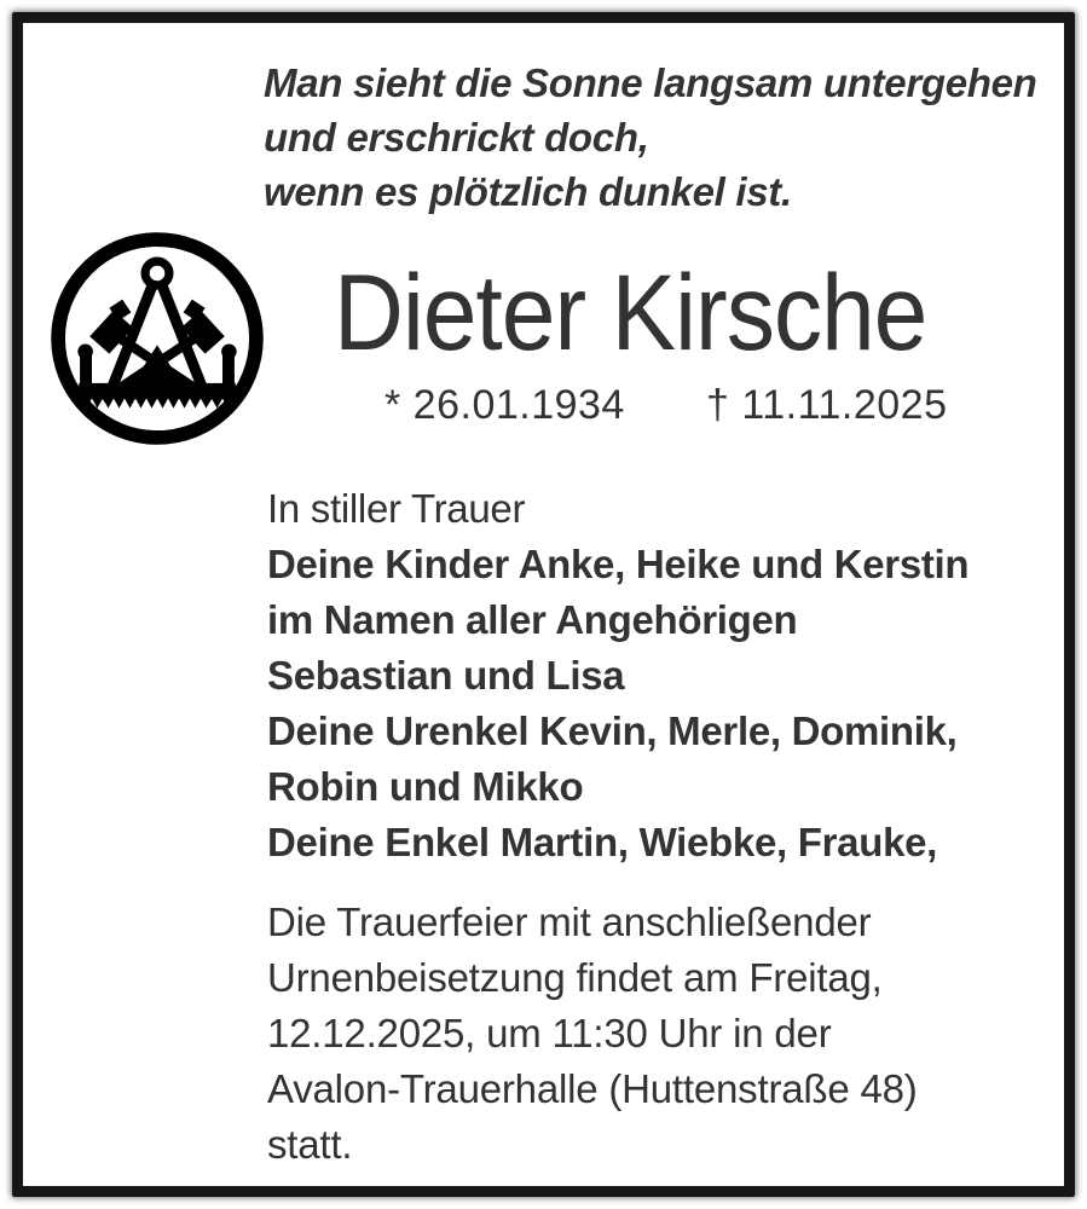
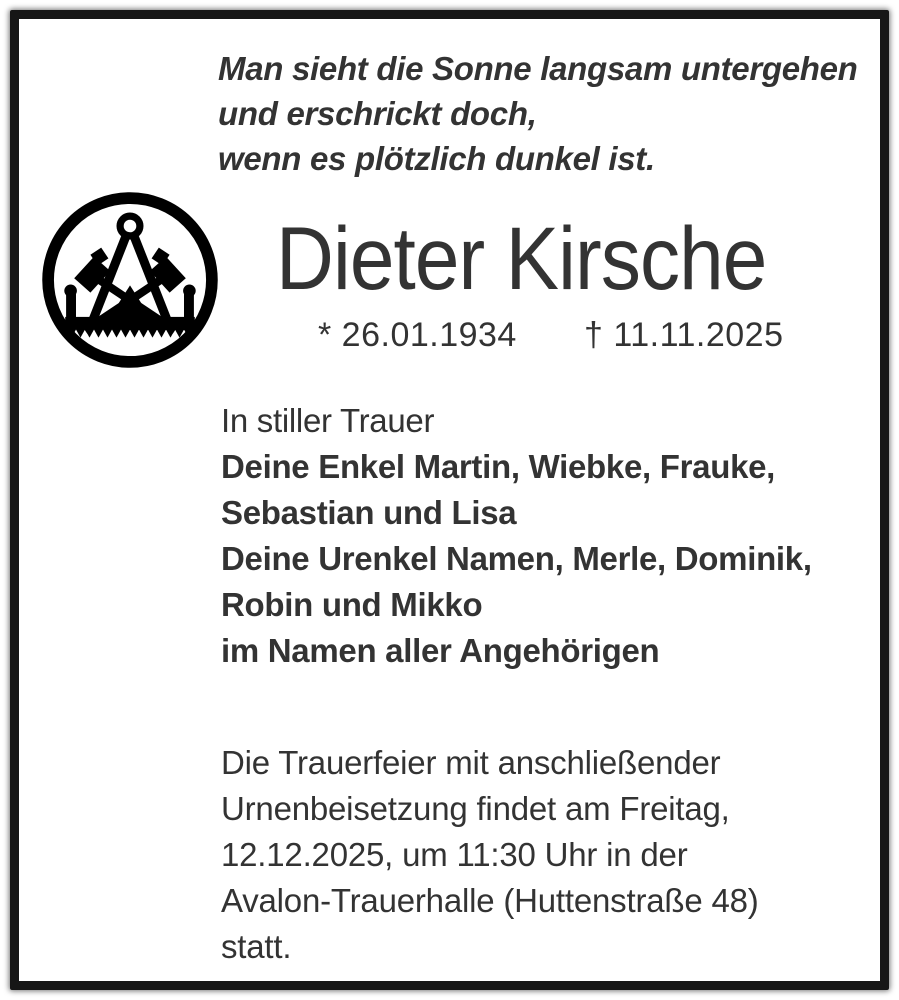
  Man sieht die Sonne langsam untergehen
  und erschrickt doch,
  wenn es plötzlich dunkel ist.
  Dieter Kirsche
  * 26.01.1934
  † 11.11.2025
  In stiller Trauer
- Deine Kinder Anke, Heike und Kerstin
- im Namen aller Angehörigen
+ Deine Enkel Martin, Wiebke, Frauke,
  Sebastian und Lisa
- Deine Urenkel Kevin, Merle, Dominik,
+ Deine Urenkel Namen, Merle, Dominik,
  Robin und Mikko
- Deine Enkel Martin, Wiebke, Frauke,
+ im Namen aller Angehörigen
  Die Trauerfeier mit anschließender
  Urnenbeisetzung findet am Freitag,
  12.12.2025, um 11:30 Uhr in der
  Avalon-Trauerhalle (Huttenstraße 48)
  statt.
